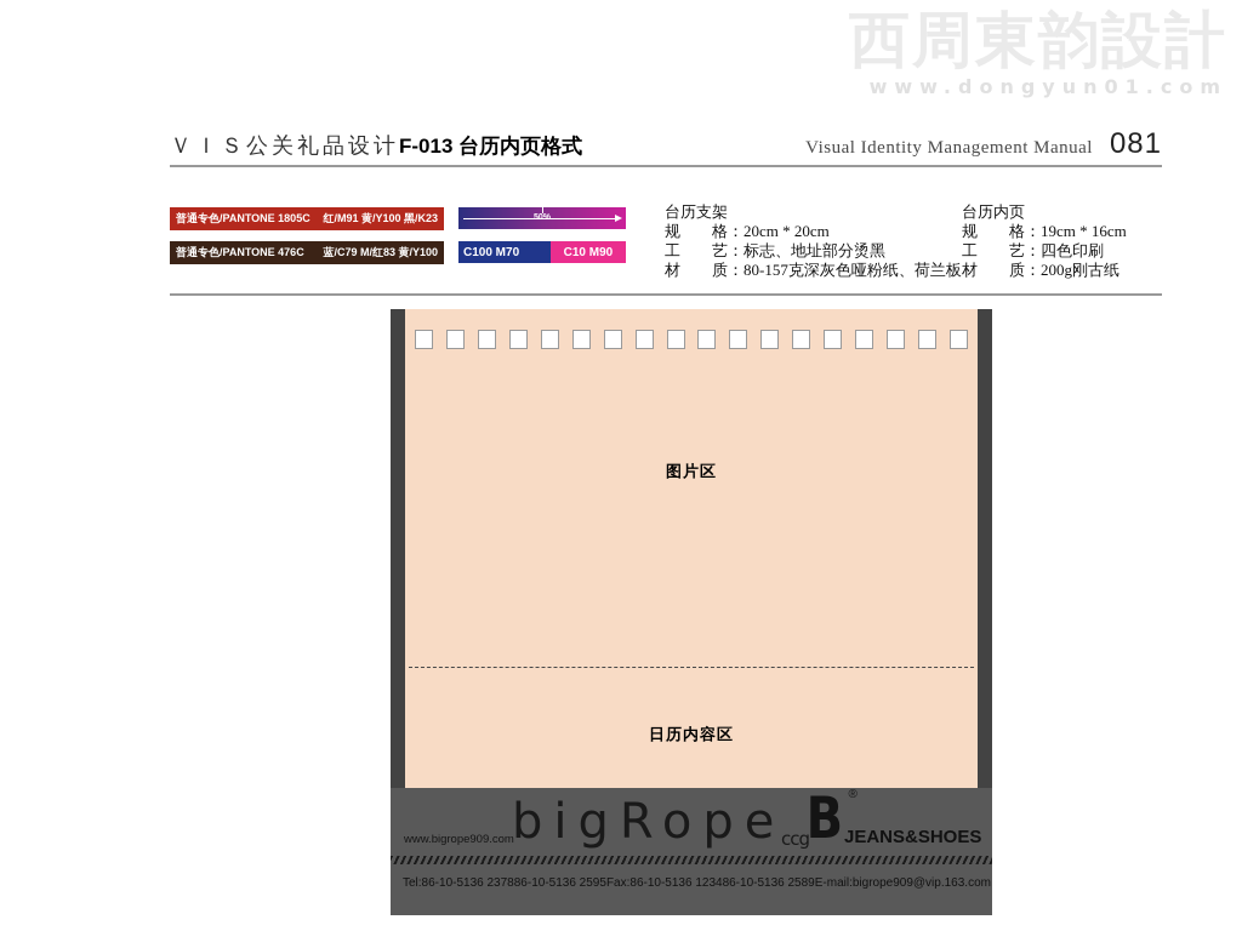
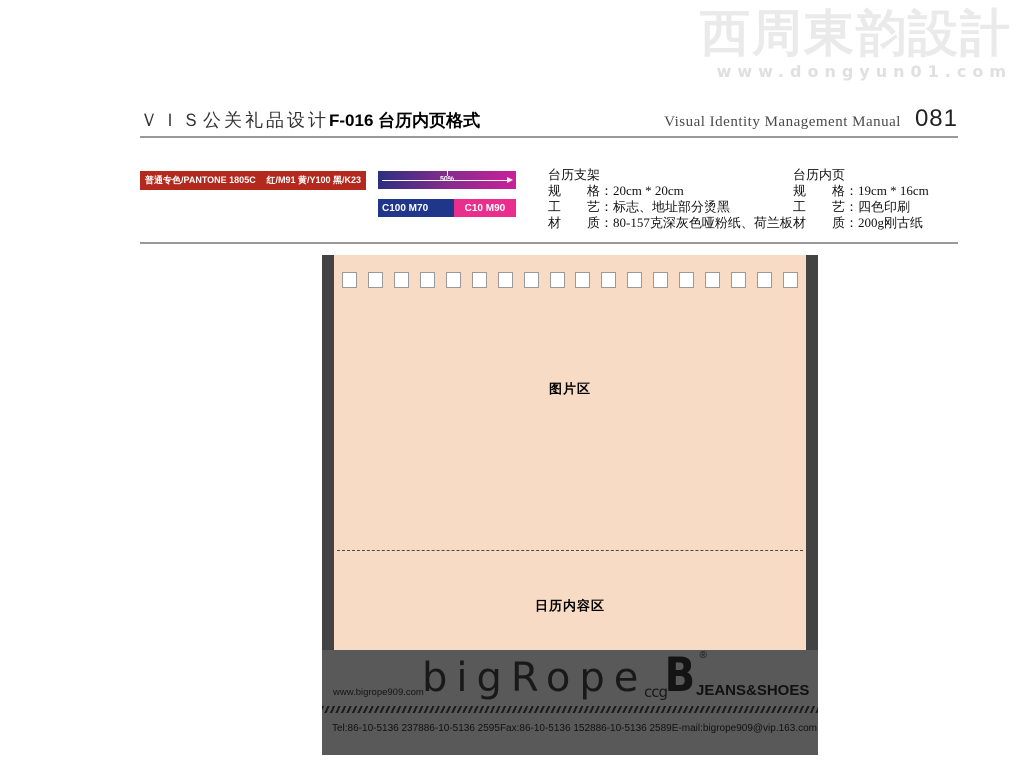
  www.dongyun01.com
  ＶＩＳ公关礼品设计
- F-013 台历内页格式
+ F-016 台历内页格式
  Visual Identity Management Manual
  081
  普通专色/PANTONE 1805C
  红/M91 黄/Y100 黑/K23
- 普通专色/PANTONE 476C
- 蓝/C79 M/红83 黄/Y100
  C100 M70
  C10 M90
  台历支架
  规 格：20cm * 20cm
  工 艺：标志、地址部分烫黑
  材 质：80-157克深灰色哑粉纸、荷兰板
  台历内页
  规 格：19cm * 16cm
  工 艺：四色印刷
  材 质：200g刚古纸
  图片区
  日历内容区
  www.bigrope909.com
  bigRope
  ccg
  B
  ®
  JEANS&SHOES
  Tel:86-10-5136 2378
  86-10-5136 2595
- Fax:86-10-5136 1234
+ Fax:86-10-5136 1528
  86-10-5136 2589
  E-mail:bigrope909@vip.163.com
